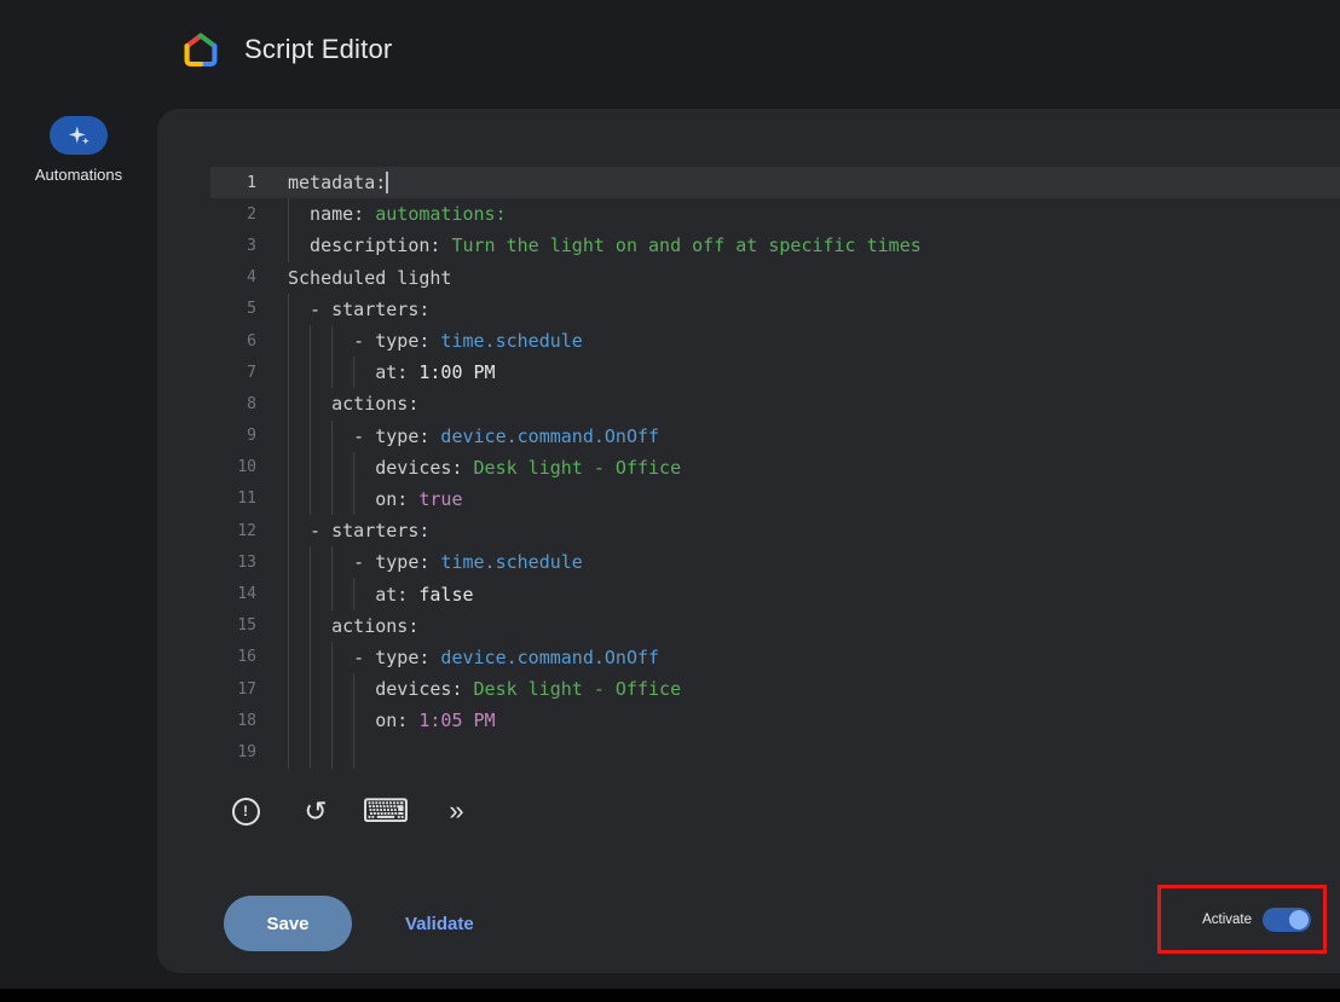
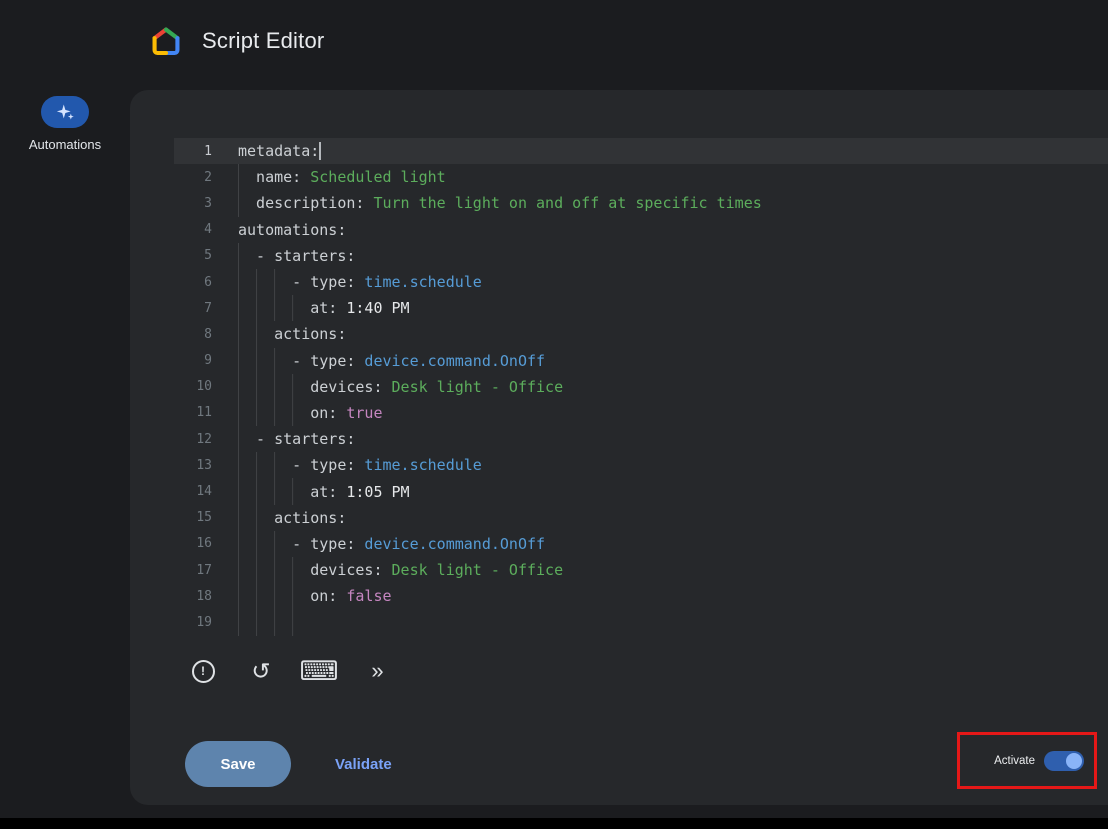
  Script Editor
  Automations
  1
  metadata:
  2
  name:
- automations:
+ Scheduled light
  3
  description:
  Turn the light on and off at specific times
  4
- Scheduled light
+ automations:
  5
  - starters:
  6
  - type:
  time.schedule
  7
  at:
- 1:00 PM
+ 1:40 PM
  8
  actions:
  9
  - type:
  device.command.OnOff
  10
  devices:
  Desk light - Office
  11
  on:
  true
  12
  - starters:
  13
  - type:
  time.schedule
  14
  at:
- false
+ 1:05 PM
  15
  actions:
  16
  - type:
  device.command.OnOff
  17
  devices:
  Desk light - Office
  18
  on:
- 1:05 PM
+ false
  19
  !
  ↺
  ⌨
  »
  Save
  Validate
  Activate
